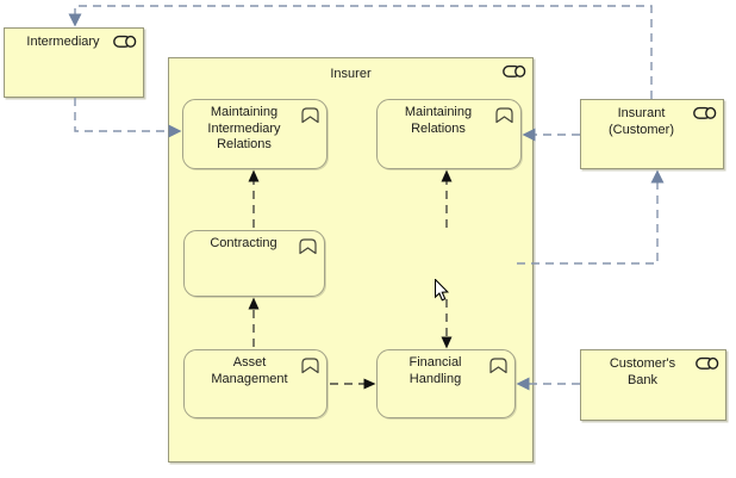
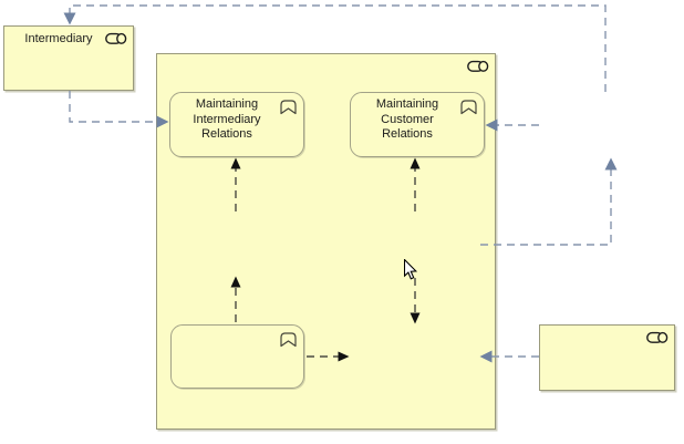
- Insurer
  Intermediary
- Insurant
- (Customer)
- Customer's
- Bank
  Maintaining
  Intermediary
  Relations
  Maintaining
+ Customer
  Relations
- Contracting
- Asset
- Management
- Financial
- Handling
